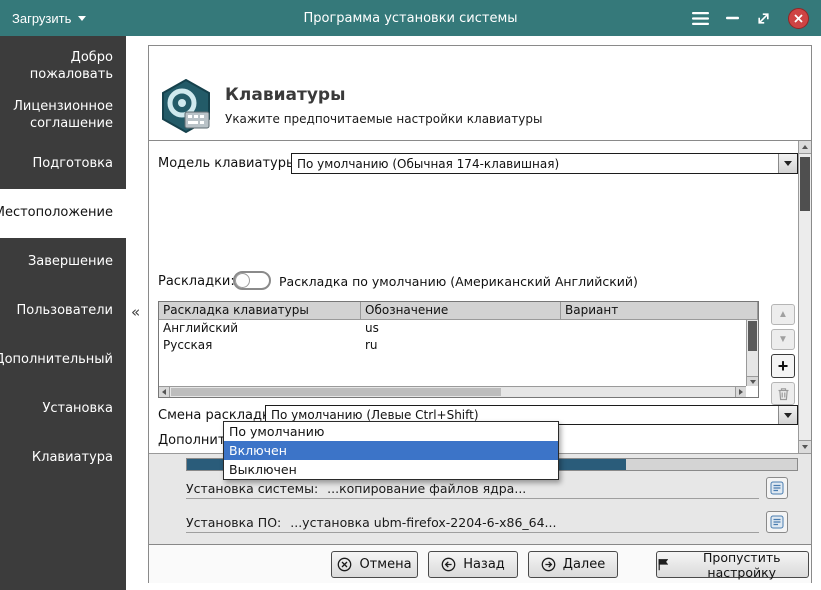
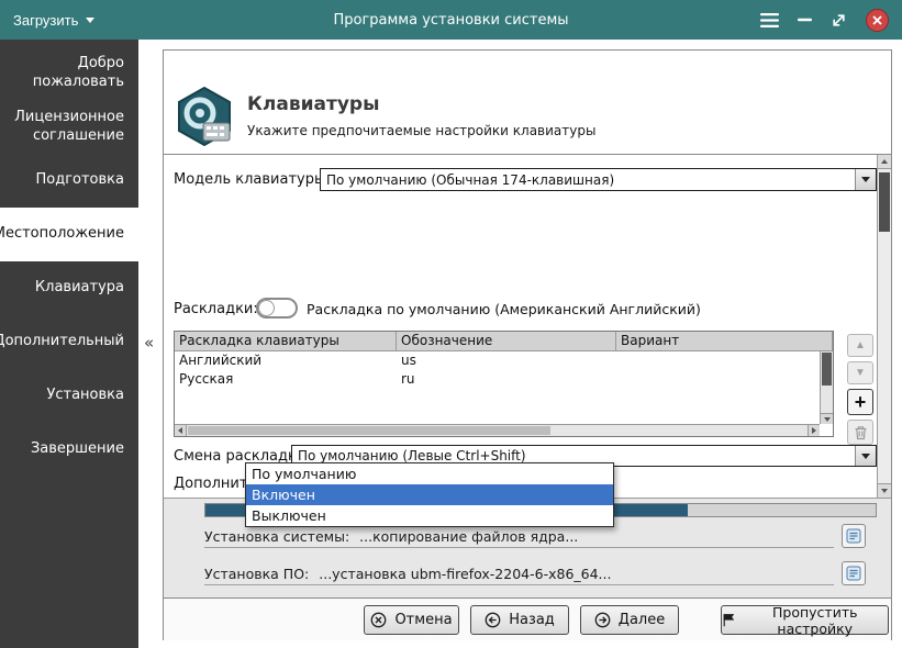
  Загрузить
  Программа установки системы
  Добро пожаловать
  Лицензионное соглашение
  Подготовка
  естоположение
- Завершение
+ Клавиатура
- Пользователи
  ополнительный
  Установка
- Клавиатура
+ Завершение
  «
  Клавиатуры
  Укажите предпочитаемые настройки клавиатуры
  Модель клавиатур
  По умолчанию (Обычная 174-клавишная)
  Раскладки
  Раскладка по умолчанию (Американский Английский)
  Раскладка клавиатуры
  Обозначение
  Вариант
  Английский
  us
  Русская
  ru
  ▲
  ▼
  +
  Смена расклад
  По умолчанию (Левые Ctrl+Shift)
  Установка системы:
  ...копирование файлов ядра...
  Установка ПО:
  ...установка ubm-firefox-2204-6-x86_64...
  Отмена
  Назад
  Далее
  Пропустить настройку
  По умолчанию
  Включен
  Выключен
